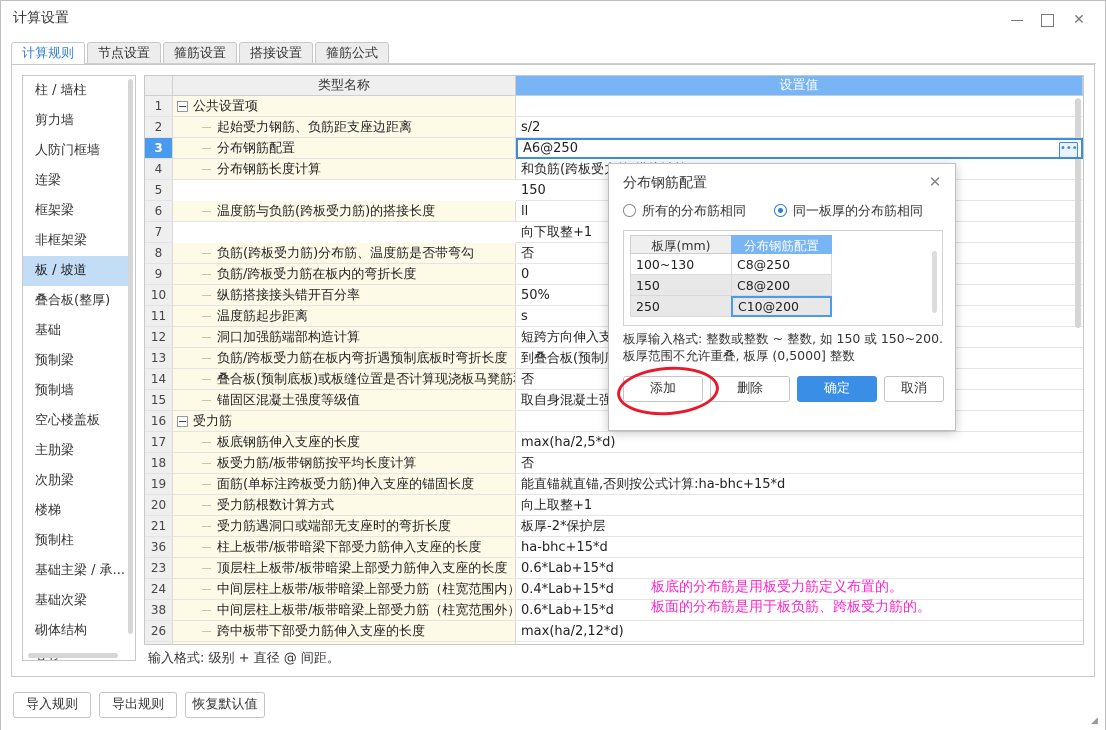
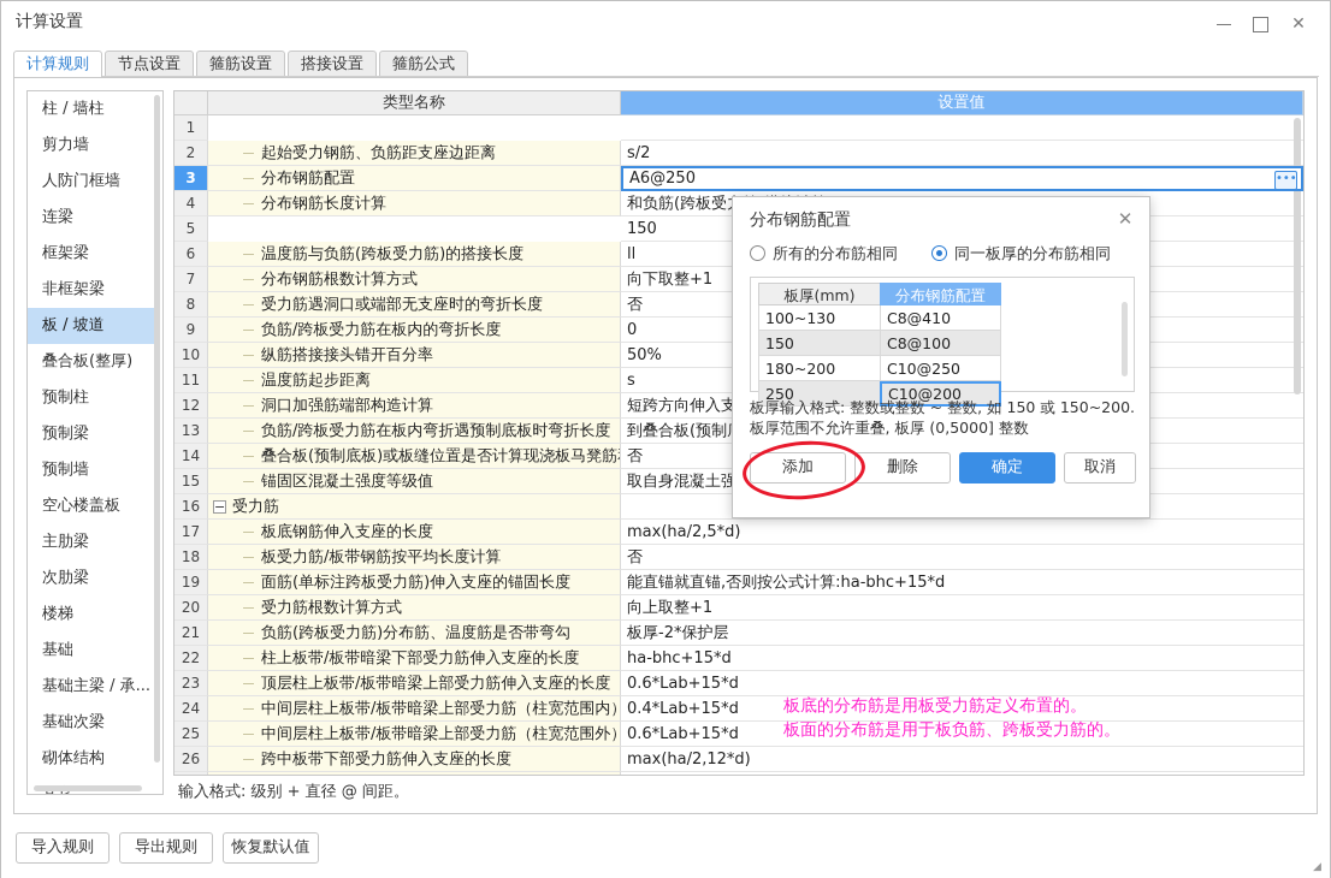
  计算设置
  ✕
  计算规则
  节点设置
  箍筋设置
  搭接设置
  箍筋公式
  柱 / 墙柱
  剪力墙
  人防门框墙
  连梁
  框架梁
  非框架梁
  板 / 坡道
  叠合板(整厚)
- 基础
+ 预制柱
  预制梁
  预制墙
  空心楼盖板
  主肋梁
  次肋梁
  楼梯
- 预制柱
+ 基础
  基础主梁 / 承...
  基础次梁
  砌体结构
  类型名称
  设置值
  1
- − 公共设置项
  2
  起始受力钢筋、负筋距支座边距离
  s/2
  3
  分布钢筋配置
  A6@250
  •••
  4
  分布钢筋长度计算
  5
  150
  6
  温度筋与负筋(跨板受力筋)的搭接长度
  ll
  7
+ 分布钢筋根数计算方式
  向下取整+1
  8
- 负筋(跨板受力筋)分布筋、温度筋是否带弯勾
+ 受力筋遇洞口或端部无支座时的弯折长度
  否
  9
  负筋/跨板受力筋在板内的弯折长度
  0
  10
  纵筋搭接接头错开百分率
  50%
  11
  温度筋起步距离
  s
  12
  洞口加强筋端部构造计算
  短跨方向伸入支
  13
  负筋/跨板受力筋在板内弯折遇预制底板时弯折长度
  14
  叠合板(预制底板)或板缝位置是否计算现浇板马凳筋
  否
  15
  锚固区混凝土强度等级值
  取自身混凝土强
  16
  − 受力筋
  17
  板底钢筋伸入支座的长度
  max(ha/2,5*d)
  18
  板受力筋/板带钢筋按平均长度计算
  否
  19
  面筋(单标注跨板受力筋)伸入支座的锚固长度
  能直锚就直锚,否则按公式计算:ha-bhc+15*d
  20
  受力筋根数计算方式
  向上取整+1
  21
- 受力筋遇洞口或端部无支座时的弯折长度
+ 负筋(跨板受力筋)分布筋、温度筋是否带弯勾
  板厚-2*保护层
- 36
+ 22
  柱上板带/板带暗梁下部受力筋伸入支座的长度
  ha-bhc+15*d
  23
  顶层柱上板带/板带暗梁上部受力筋伸入支座的长度
  0.6*Lab+15*d
  24
  中间层柱上板带/板带暗梁上部受力筋（柱宽范围内）
  0.4*Lab+15*d
- 38
+ 25
  中间层柱上板带/板带暗梁上部受力筋（柱宽范围外）
  0.6*Lab+15*d
  26
  跨中板带下部受力筋伸入支座的长度
  max(ha/2,12*d)
  板底的分布筋是用板受力筋定义布置的。
  板面的分布筋是用于板负筋、跨板受力筋的。
  输入格式: 级别 + 直径 @ 间距。
  导入规则
  导出规则
  恢复默认值
  ◢
  分布钢筋配置
  ✕
  所有的分布筋相同
  同一板厚的分布筋相同
  板厚(mm) 分布钢筋配置
- 100~130 C8@250
+ 100~130 C8@410
- 150 C8@200
+ 150 C8@100
+ 180~200 C10@250
  250 C10@200
  板厚输入格式: 整数或整数 ~ 整数, 如 150 或 150~200.
  板厚范围不允许重叠, 板厚 (0,5000] 整数
  添加
  删除
  确定
  取消
